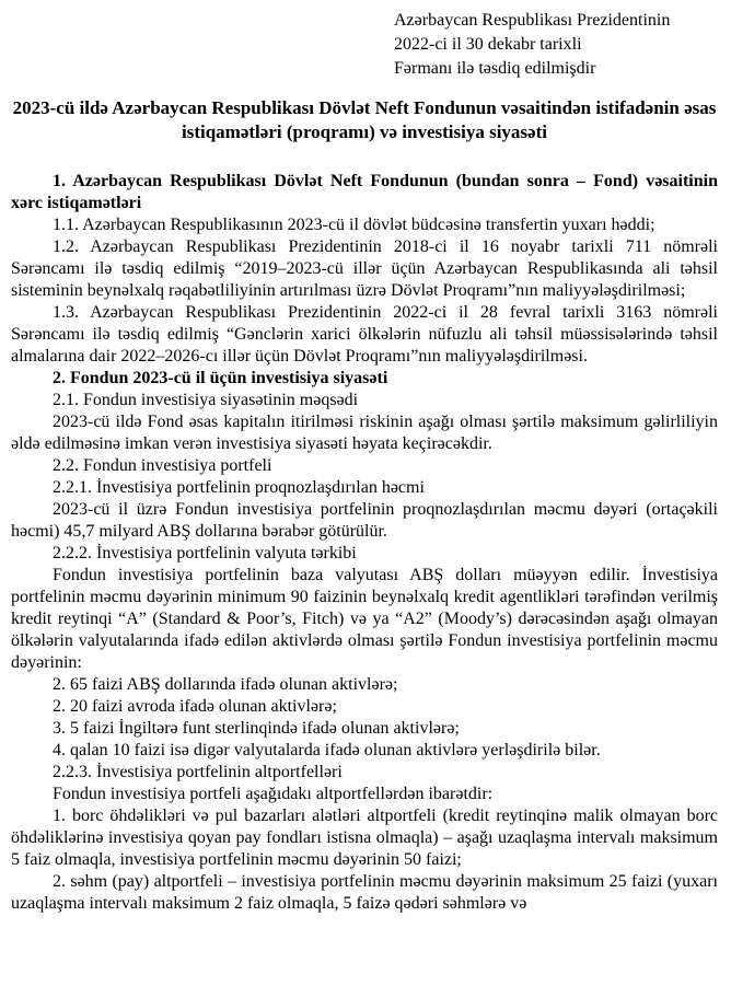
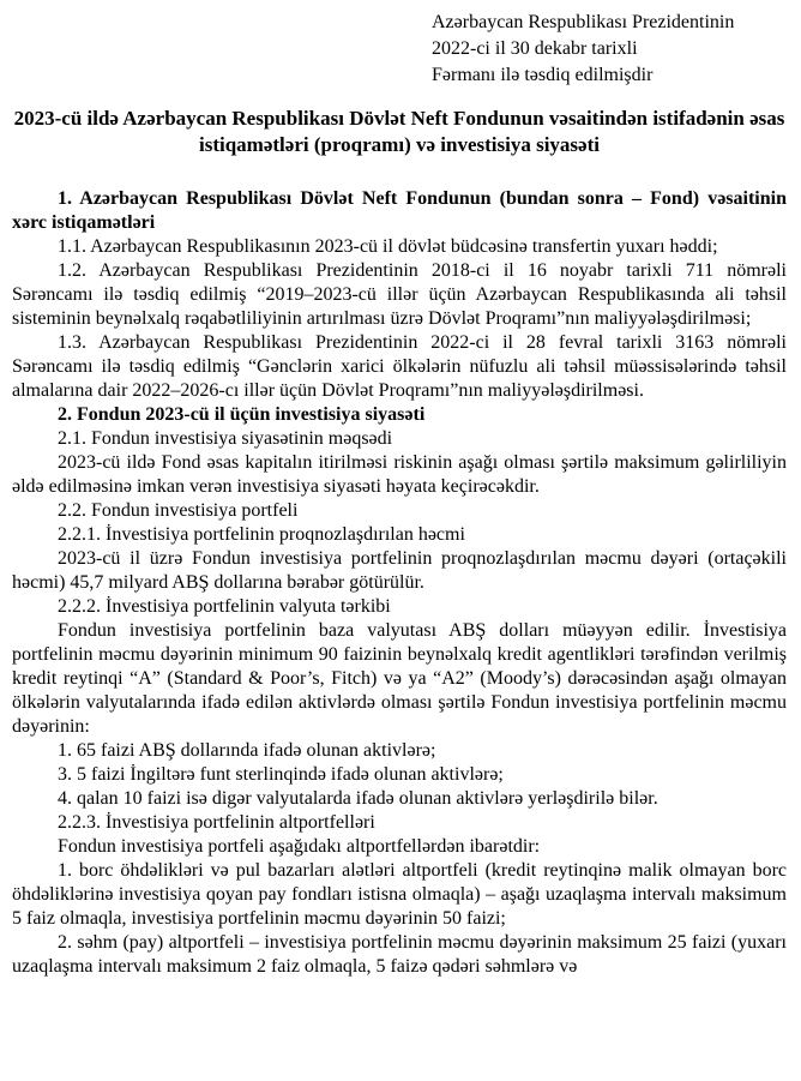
  Azərbaycan Respublikası Prezidentinin
  2022-ci il 30 dekabr tarixli
  Fərmanı ilə təsdiq edilmişdir
  2023-cü ildə Azərbaycan Respublikası Dövlət Neft Fondunun vəsaitindən istifadənin əsas istiqamətləri (proqramı) və investisiya siyasəti
  1. Azərbaycan Respublikası Dövlət Neft Fondunun (bundan sonra – Fond) vəsaitinin xərc istiqamətləri
  1.1. Azərbaycan Respublikasının 2023-cü il dövlət büdcəsinə transfertin yuxarı həddi;
  1.2. Azərbaycan Respublikası Prezidentinin 2018-ci il 16 noyabr tarixli 711 nömrəli Sərəncamı ilə təsdiq edilmiş “2019–2023-cü illər üçün Azərbaycan Respublikasında ali təhsil sisteminin beynəlxalq rəqabətliliyinin artırılması üzrə Dövlət Proqramı”nın maliyyələşdirilməsi;
  1.3. Azərbaycan Respublikası Prezidentinin 2022-ci il 28 fevral tarixli 3163 nömrəli Sərəncamı ilə təsdiq edilmiş “Gənclərin xarici ölkələrin nüfuzlu ali təhsil müəssisələrində təhsil almalarına dair 2022–2026-cı illər üçün Dövlət Proqramı”nın maliyyələşdirilməsi.
  2. Fondun 2023-cü il üçün investisiya siyasəti
  2.1. Fondun investisiya siyasətinin məqsədi
  2023-cü ildə Fond əsas kapitalın itirilməsi riskinin aşağı olması şərtilə maksimum gəlirliliyin əldə edilməsinə imkan verən investisiya siyasəti həyata keçirəcəkdir.
  2.2. Fondun investisiya portfeli
  2.2.1. İnvestisiya portfelinin proqnozlaşdırılan həcmi
  2023-cü il üzrə Fondun investisiya portfelinin proqnozlaşdırılan məcmu dəyəri (ortaçəkili həcmi) 45,7 milyard ABŞ dollarına bərabər götürülür.
  2.2.2. İnvestisiya portfelinin valyuta tərkibi
  Fondun investisiya portfelinin baza valyutası ABŞ dolları müəyyən edilir. İnvestisiya portfelinin məcmu dəyərinin minimum 90 faizinin beynəlxalq kredit agentlikləri tərəfindən verilmiş kredit reytinqi “A” (Standard & Poor’s, Fitch) və ya “A2” (Moody’s) dərəcəsindən aşağı olmayan ölkələrin valyutalarında ifadə edilən aktivlərdə olması şərtilə Fondun investisiya portfelinin məcmu dəyərinin:
- 2. 65 faizi ABŞ dollarında ifadə olunan aktivlərə;
+ 1. 65 faizi ABŞ dollarında ifadə olunan aktivlərə;
- 2. 20 faizi avroda ifadə olunan aktivlərə;
  3. 5 faizi İngiltərə funt sterlinqində ifadə olunan aktivlərə;
  4. qalan 10 faizi isə digər valyutalarda ifadə olunan aktivlərə yerləşdirilə bilər.
  2.2.3. İnvestisiya portfelinin altportfelləri
  Fondun investisiya portfeli aşağıdakı altportfellərdən ibarətdir:
  1. borc öhdəlikləri və pul bazarları alətləri altportfeli (kredit reytinqinə malik olmayan borc öhdəliklərinə investisiya qoyan pay fondları istisna olmaqla) – aşağı uzaqlaşma intervalı maksimum 5 faiz olmaqla, investisiya portfelinin məcmu dəyərinin 50 faizi;
  2. səhm (pay) altportfeli – investisiya portfelinin məcmu dəyərinin maksimum 25 faizi (yuxarı uzaqlaşma intervalı maksimum 2 faiz olmaqla, 5 faizə qədəri səhmlərə və
